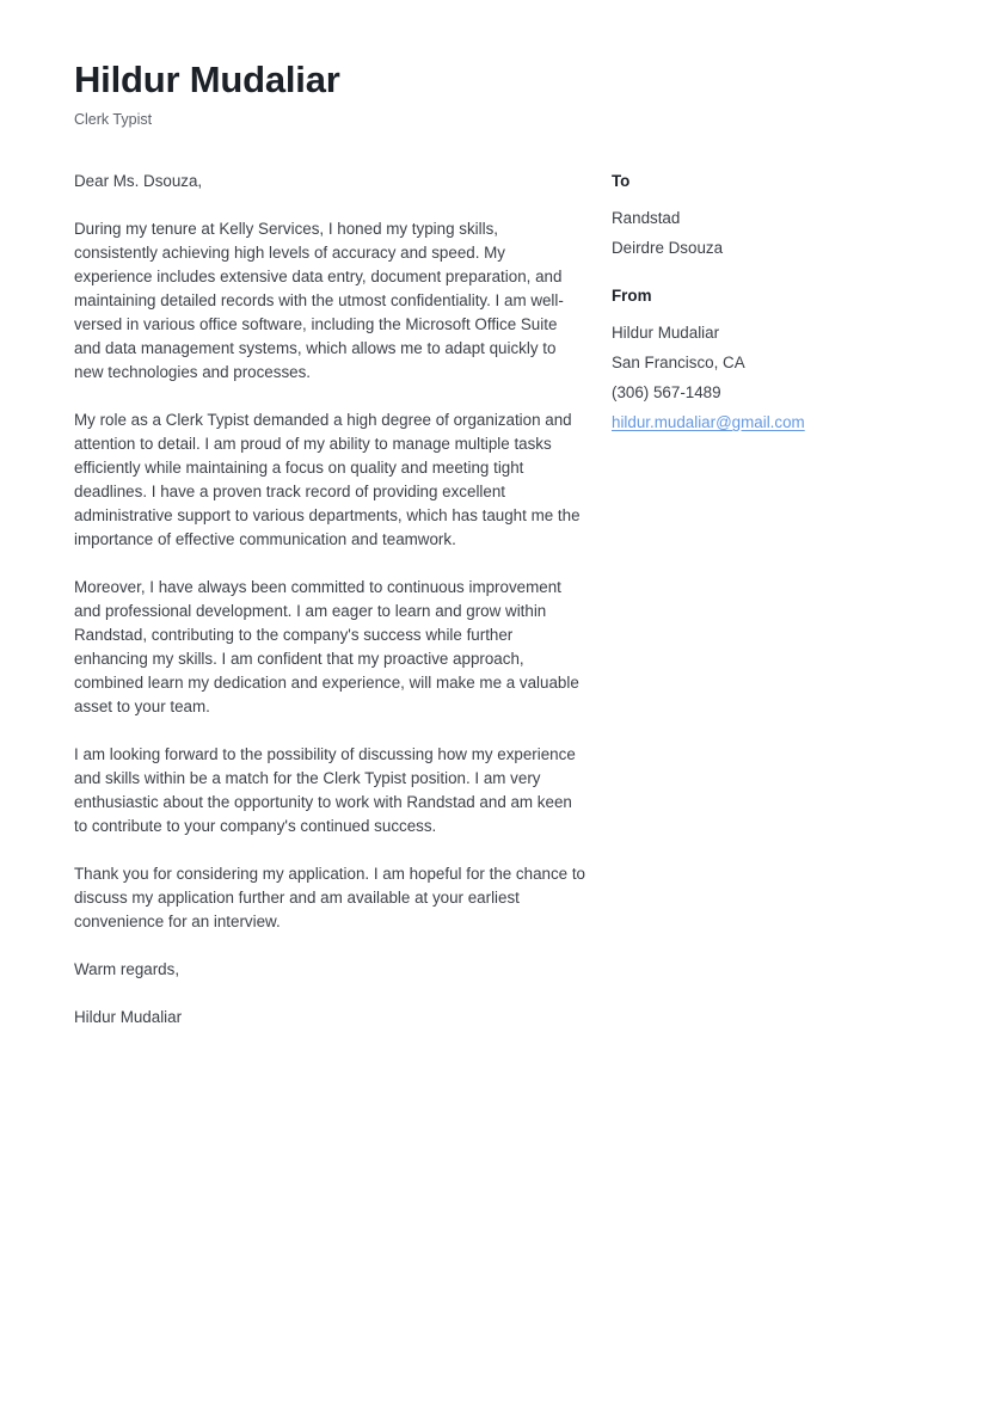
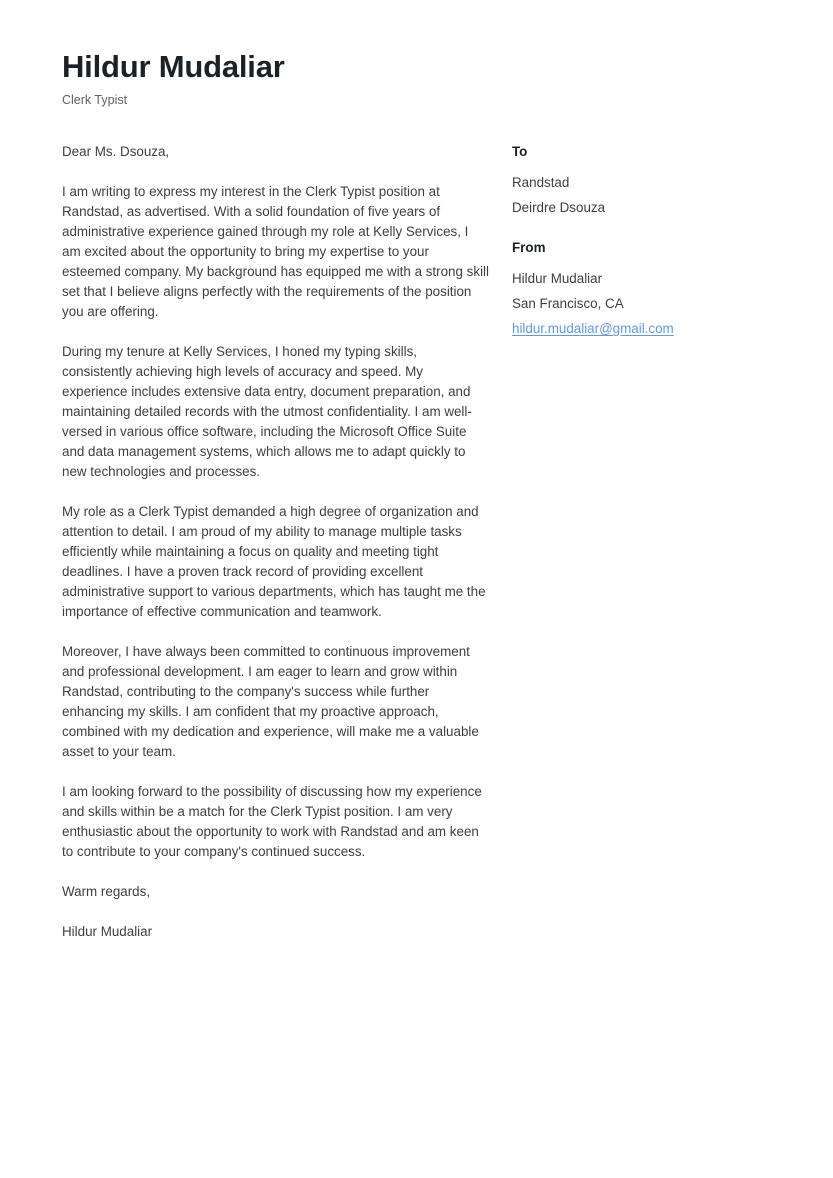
  Hildur Mudaliar
  Clerk Typist
  Dear Ms. Dsouza,
+ I am writing to express my interest in the Clerk Typist position at Randstad, as advertised. With a solid foundation of five years of administrative experience gained through my role at Kelly Services, I am excited about the opportunity to bring my expertise to your esteemed company. My background has equipped me with a strong skill set that I believe aligns perfectly with the requirements of the position you are offering.
  During my tenure at Kelly Services, I honed my typing skills, consistently achieving high levels of accuracy and speed. My experience includes extensive data entry, document preparation, and maintaining detailed records with the utmost confidentiality. I am well-versed in various office software, including the Microsoft Office Suite and data management systems, which allows me to adapt quickly to new technologies and processes.
  My role as a Clerk Typist demanded a high degree of organization and attention to detail. I am proud of my ability to manage multiple tasks efficiently while maintaining a focus on quality and meeting tight deadlines. I have a proven track record of providing excellent administrative support to various departments, which has taught me the importance of effective communication and teamwork.
- Moreover, I have always been committed to continuous improvement and professional development. I am eager to learn and grow within Randstad, contributing to the company's success while further enhancing my skills. I am confident that my proactive approach, combined learn my dedication and experience, will make me a valuable asset to your team.
+ Moreover, I have always been committed to continuous improvement and professional development. I am eager to learn and grow within Randstad, contributing to the company's success while further enhancing my skills. I am confident that my proactive approach, combined with my dedication and experience, will make me a valuable asset to your team.
  I am looking forward to the possibility of discussing how my experience and skills within be a match for the Clerk Typist position. I am very enthusiastic about the opportunity to work with Randstad and am keen to contribute to your company's continued success.
- Thank you for considering my application. I am hopeful for the chance to discuss my application further and am available at your earliest convenience for an interview.
  Warm regards,
  Hildur Mudaliar
  To
  Randstad
  Deirdre Dsouza
  From
  Hildur Mudaliar
  San Francisco, CA
- (306) 567-1489
  hildur.mudaliar@gmail.com
